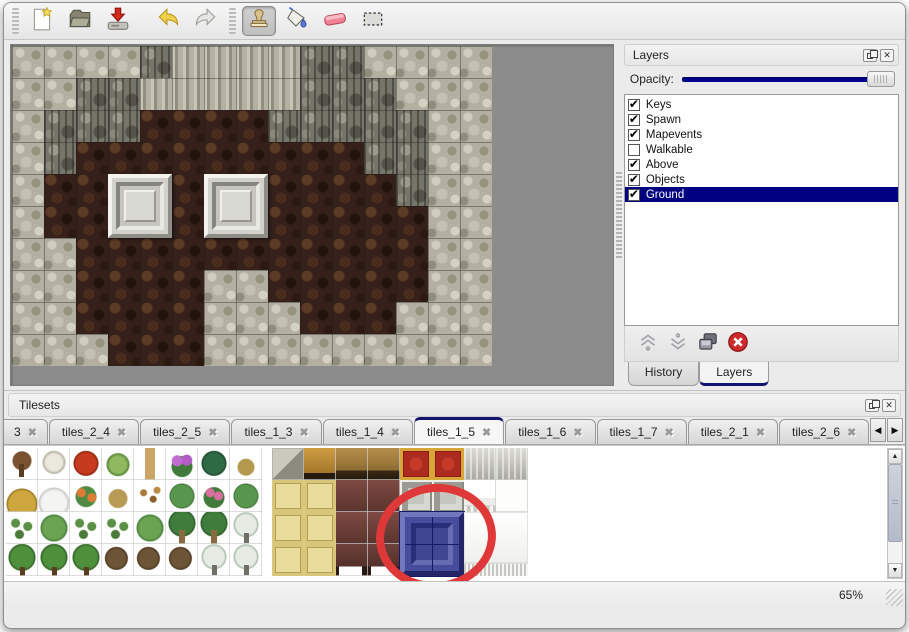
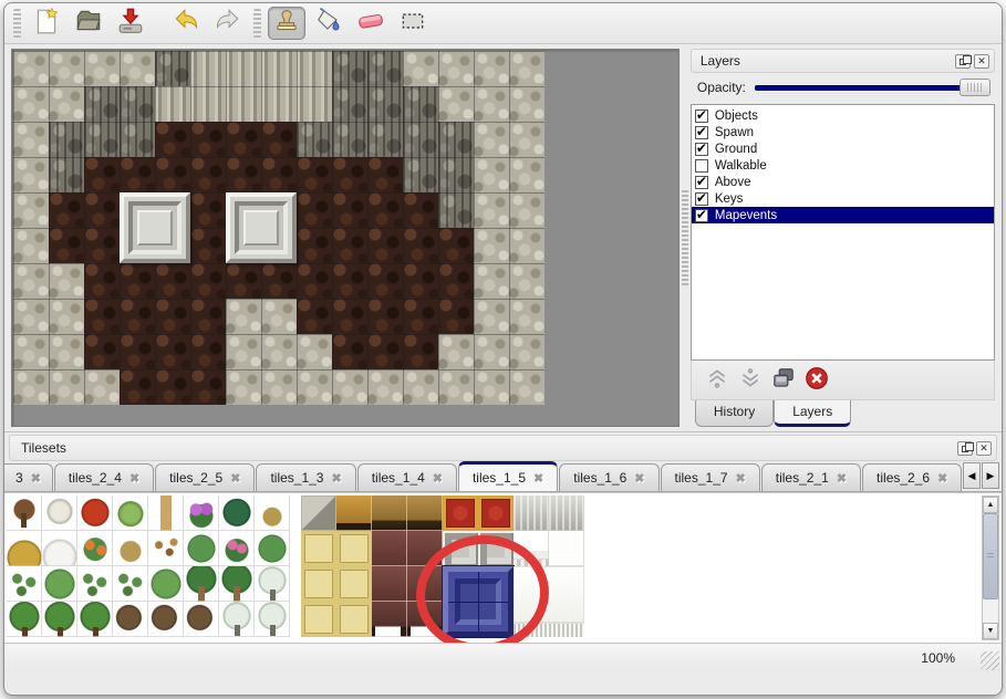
  Layers
  ✕
  Opacity:
- Keys
+ Objects
  Spawn
- Mapevents
+ Ground
  Walkable
  Above
- Objects
+ Keys
- Ground
+ Mapevents
  History
  Layers
  Tilesets
  ✕
  3
  ✖
  tiles_2_4
  ✖
  tiles_2_5
  ✖
  tiles_1_3
  ✖
  tiles_1_4
  ✖
  tiles_1_5
  ✖
  tiles_1_6
  ✖
  tiles_1_7
  ✖
  tiles_2_1
  ✖
  tiles_2_6
  ✖
  ◀
  ▶
- 65%
+ 100%
